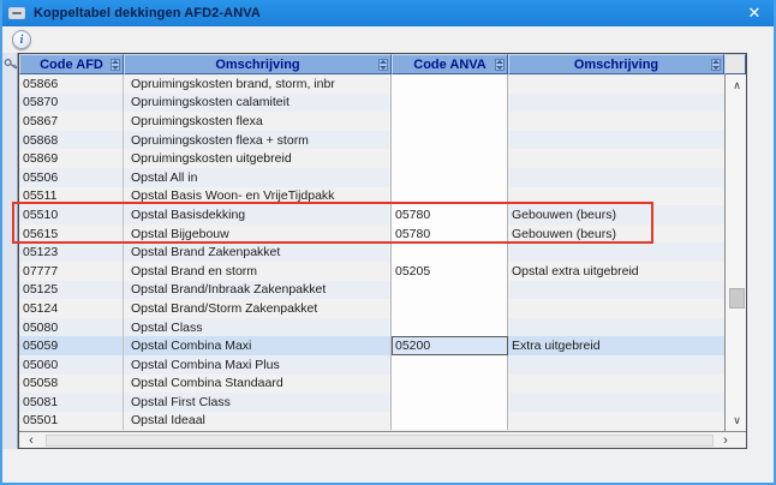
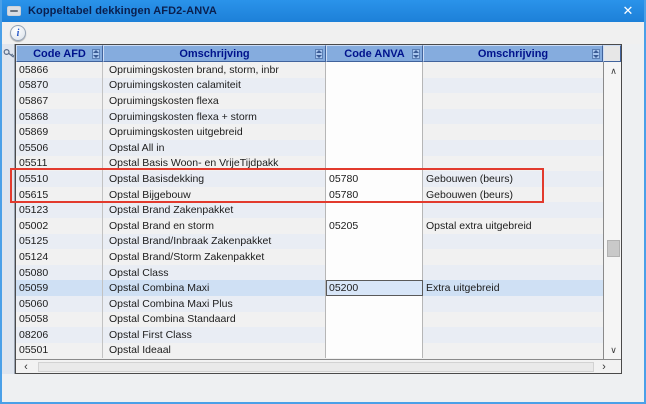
  Koppeltabel dekkingen AFD2-ANVA
  ✕
  i
  Code AFD
  Omschrijving
  Code ANVA
  Omschrijving
  05866
  Opruimingskosten brand, storm, inbr
  05870
  Opruimingskosten calamiteit
  05867
  Opruimingskosten flexa
  05868
  Opruimingskosten flexa + storm
  05869
  Opruimingskosten uitgebreid
  05506
  Opstal All in
  05511
  Opstal Basis Woon- en VrijeTijdpakk
  05510
  Opstal Basisdekking
  05780
  Gebouwen (beurs)
  05615
  Opstal Bijgebouw
  05780
  Gebouwen (beurs)
  05123
  Opstal Brand Zakenpakket
- 07777
+ 05002
  Opstal Brand en storm
  05205
  Opstal extra uitgebreid
  05125
  Opstal Brand/Inbraak Zakenpakket
  05124
  Opstal Brand/Storm Zakenpakket
  05080
  Opstal Class
  05059
  Opstal Combina Maxi
  05200
  Extra uitgebreid
  05060
  Opstal Combina Maxi Plus
  05058
  Opstal Combina Standaard
- 05081
+ 08206
  Opstal First Class
  05501
  Opstal Ideaal
  ∧
  ∨
  ‹
  ›
